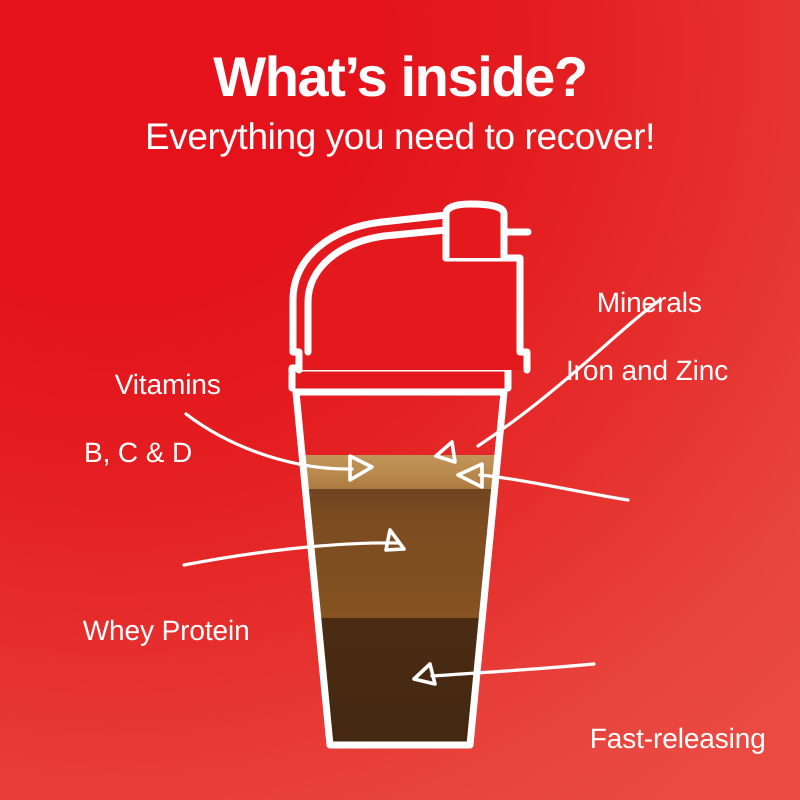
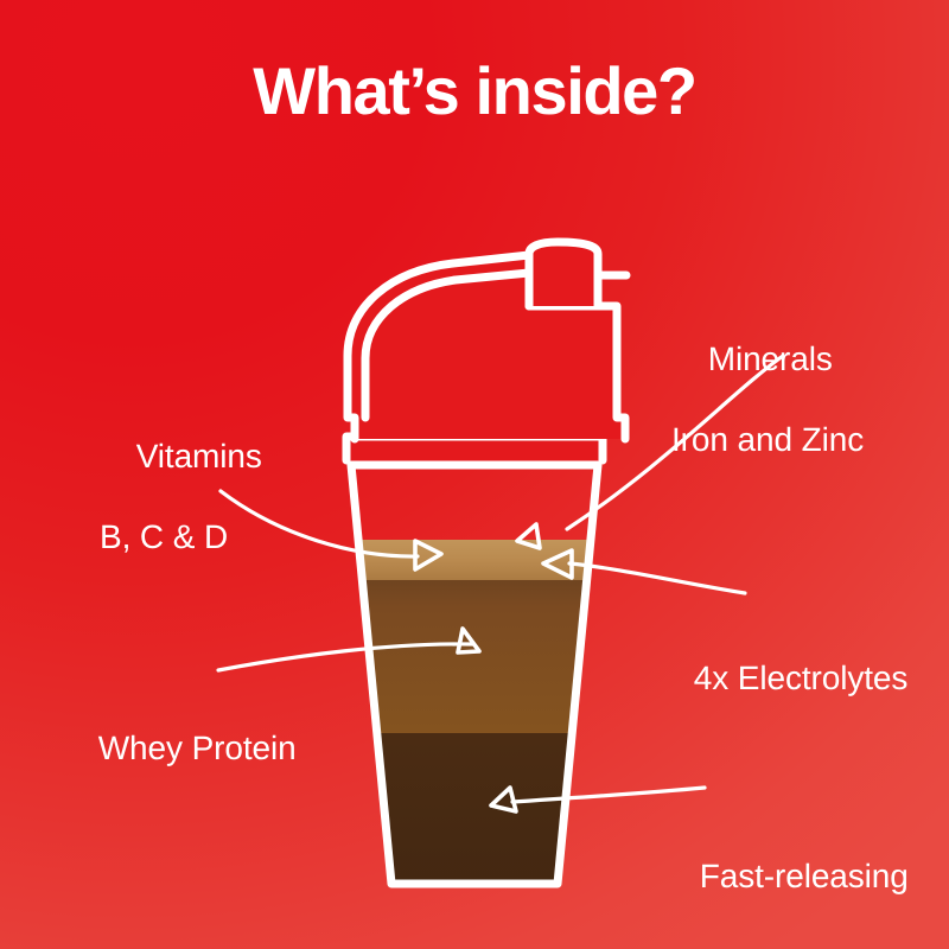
  What’s inside?
- Everything you need to recover!
  Minerals
  Iron and Zinc
  Vitamins
  B, C & D
+ 4x Electrolytes
  Whey Protein
  Fast-releasing
